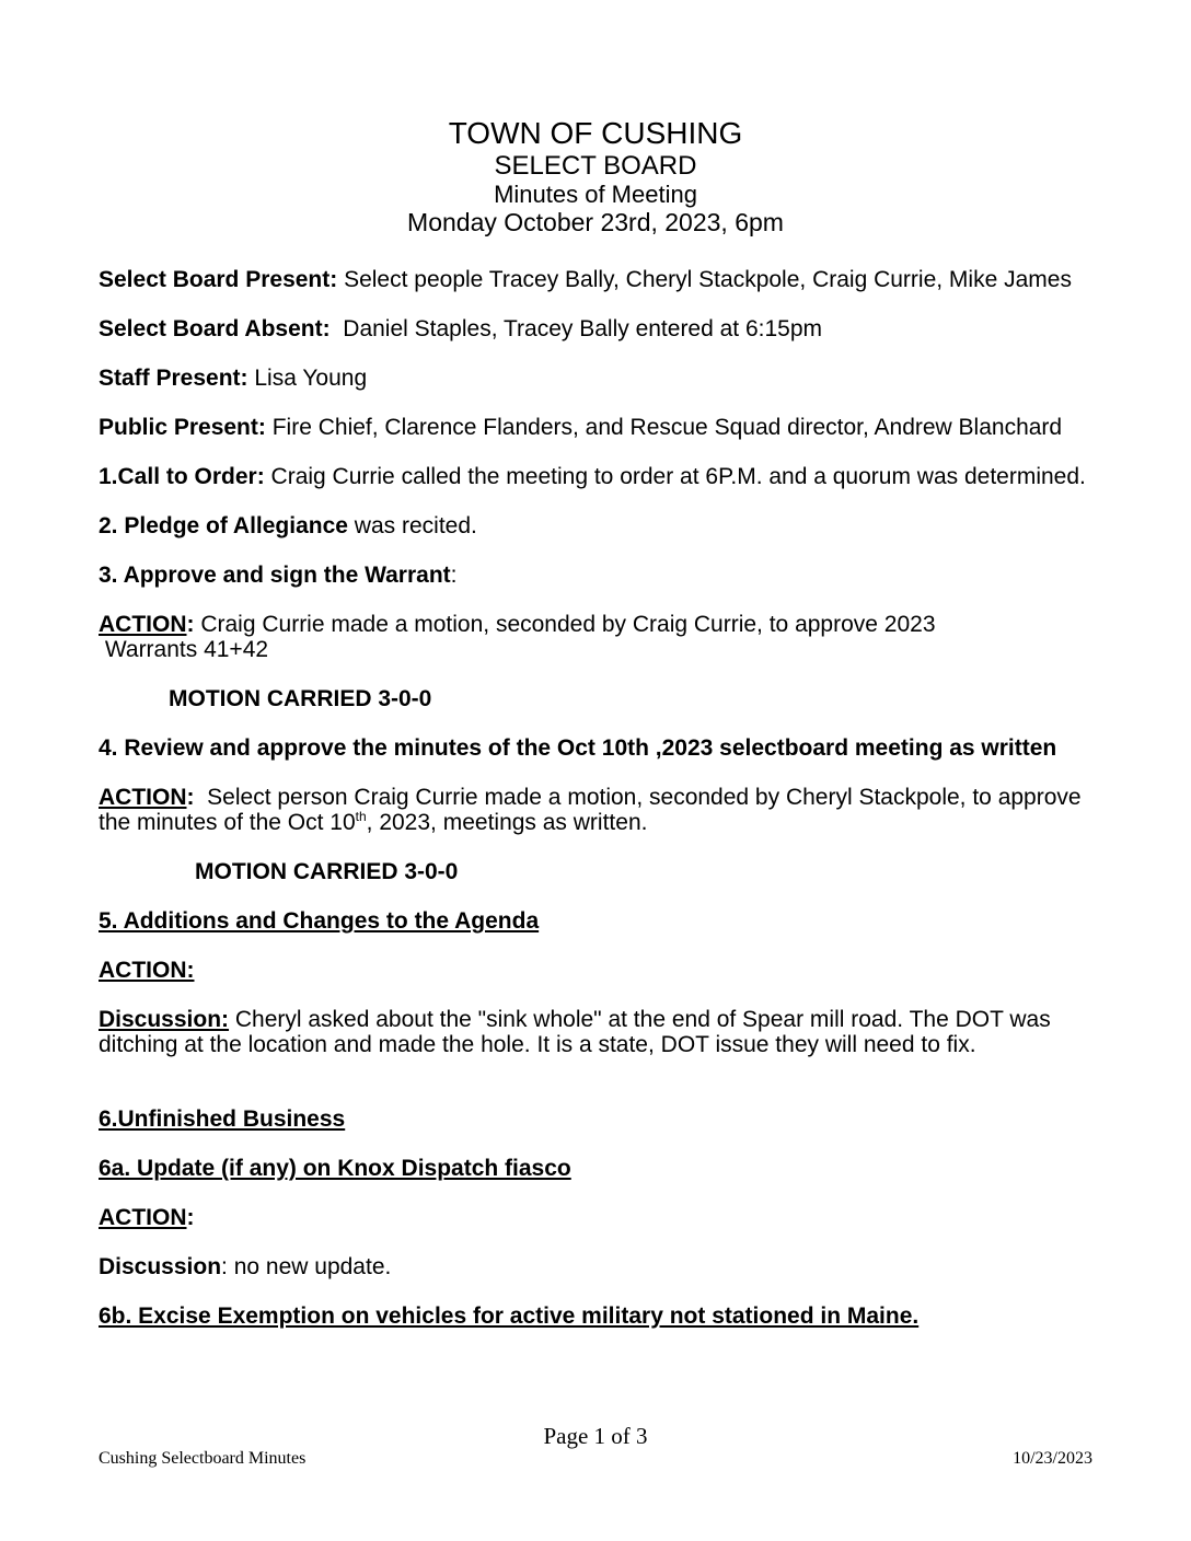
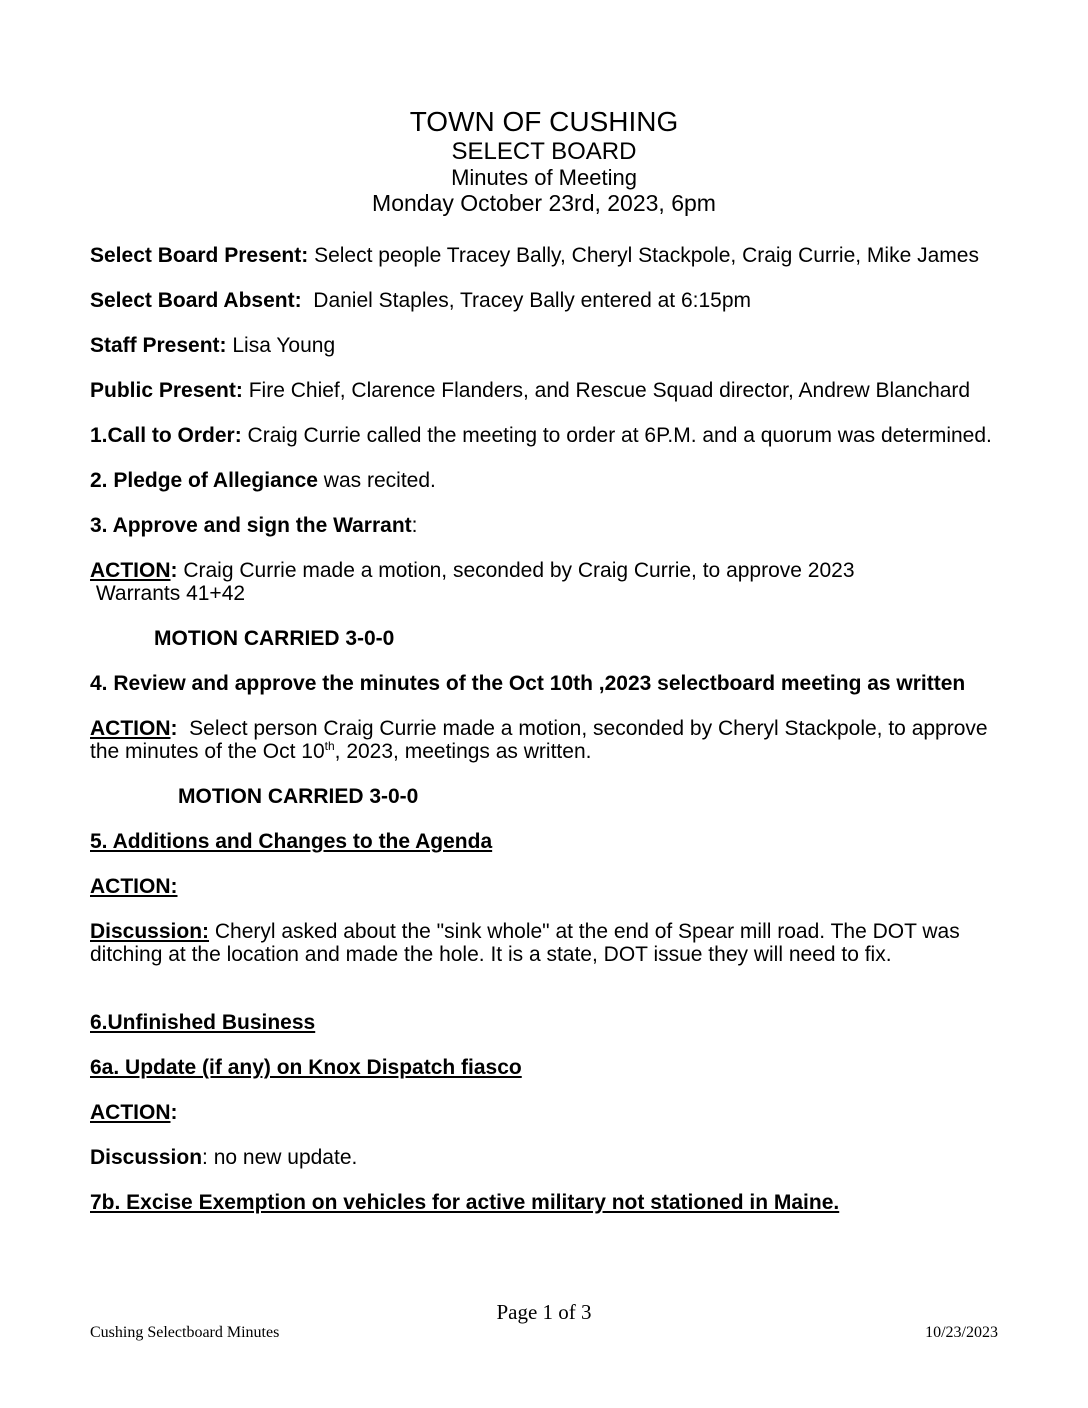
  TOWN OF CUSHING
  SELECT BOARD
  Minutes of Meeting
  Monday October 23rd, 2023, 6pm
  Select Board Present: Select people Tracey Bally, Cheryl Stackpole, Craig Currie, Mike James
  Select Board Absent: Daniel Staples, Tracey Bally entered at 6:15pm
  Staff Present: Lisa Young
  Public Present: Fire Chief, Clarence Flanders, and Rescue Squad director, Andrew Blanchard
  1.Call to Order: Craig Currie called the meeting to order at 6P.M. and a quorum was determined.
  2. Pledge of Allegiance was recited.
  3. Approve and sign the Warrant:
  ACTION: Craig Currie made a motion, seconded by Craig Currie, to approve 2023
  Warrants 41+42
  MOTION CARRIED 3-0-0
  4. Review and approve the minutes of the Oct 10th ,2023 selectboard meeting as written
  ACTION: Select person Craig Currie made a motion, seconded by Cheryl Stackpole, to approve the minutes of the Oct 10th, 2023, meetings as written.
  MOTION CARRIED 3-0-0
  5. Additions and Changes to the Agenda
  ACTION:
  Discussion: Cheryl asked about the "sink whole" at the end of Spear mill road. The DOT was ditching at the location and made the hole. It is a state, DOT issue they will need to fix.
  6.Unfinished Business
  6a. Update (if any) on Knox Dispatch fiasco
  ACTION:
  Discussion: no new update.
- 6b. Excise Exemption on vehicles for active military not stationed in Maine.
+ 7b. Excise Exemption on vehicles for active military not stationed in Maine.
  Page 1 of 3
  Cushing Selectboard Minutes
  10/23/2023
